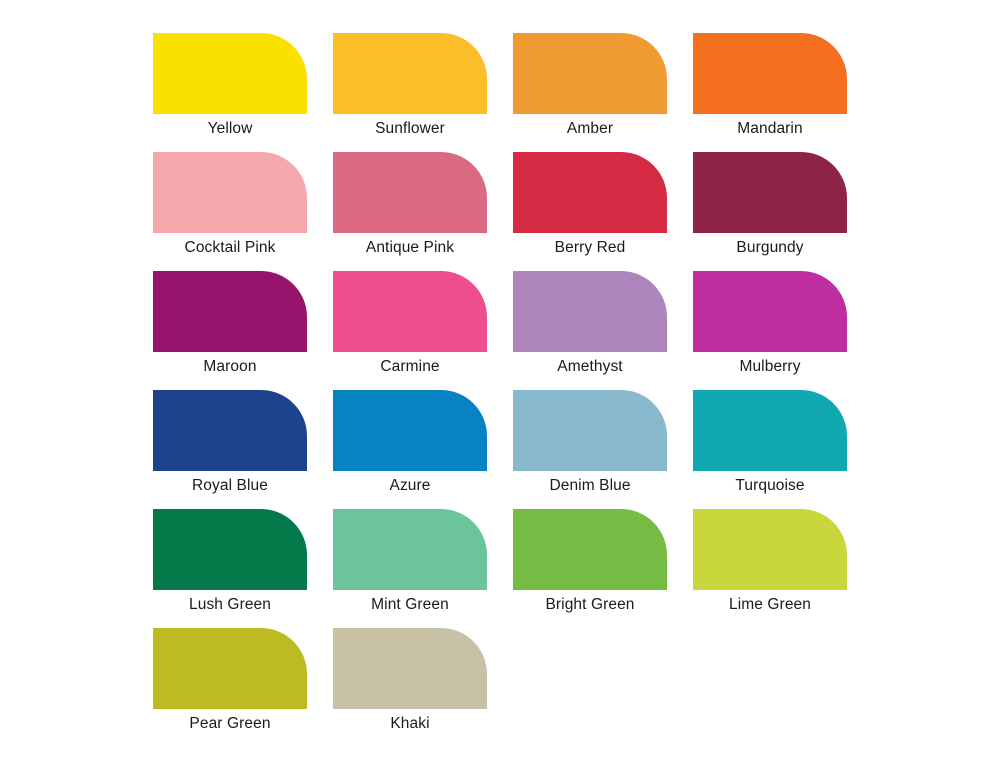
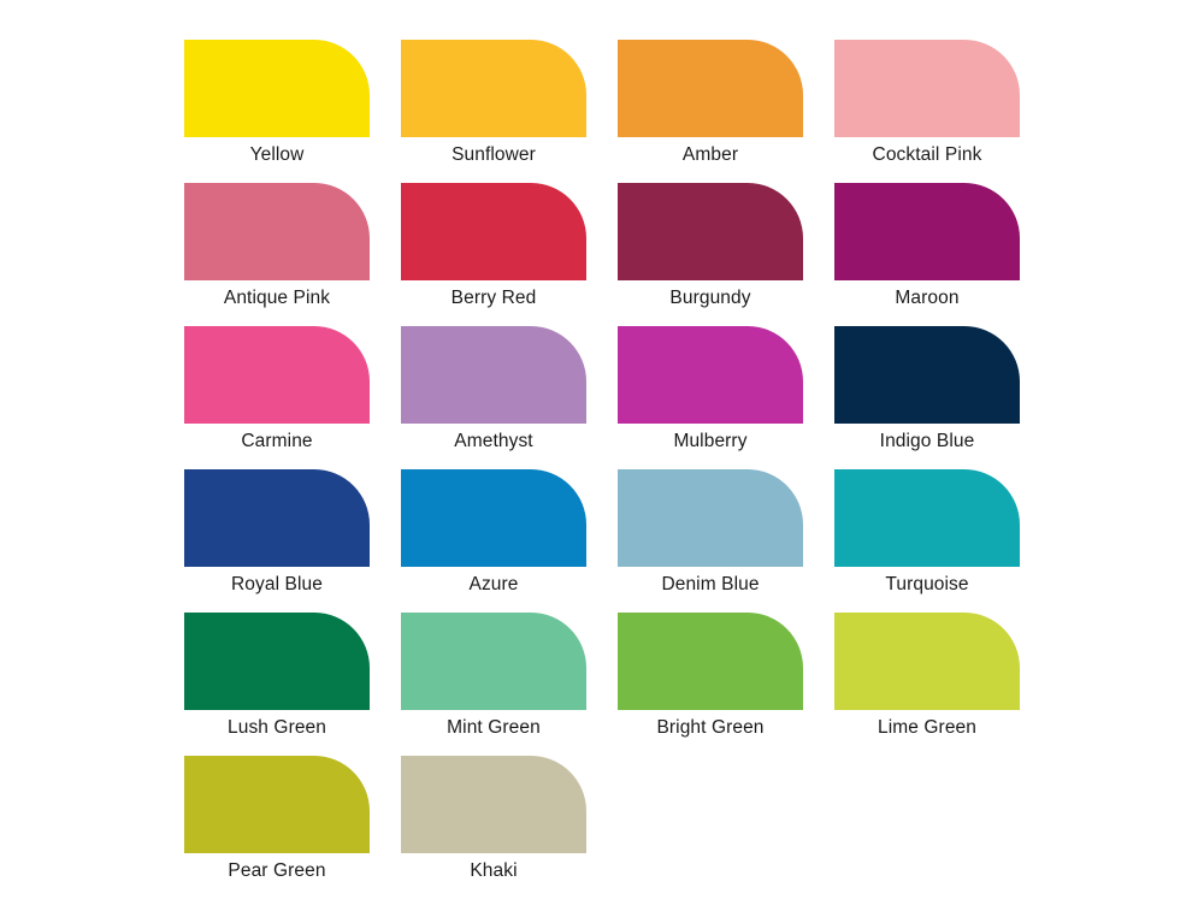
  Yellow
  Sunflower
  Amber
- Mandarin
  Cocktail Pink
  Antique Pink
  Berry Red
  Burgundy
  Maroon
  Carmine
  Amethyst
  Mulberry
+ Indigo Blue
  Royal Blue
  Azure
  Denim Blue
  Turquoise
  Lush Green
  Mint Green
  Bright Green
  Lime Green
  Pear Green
  Khaki
